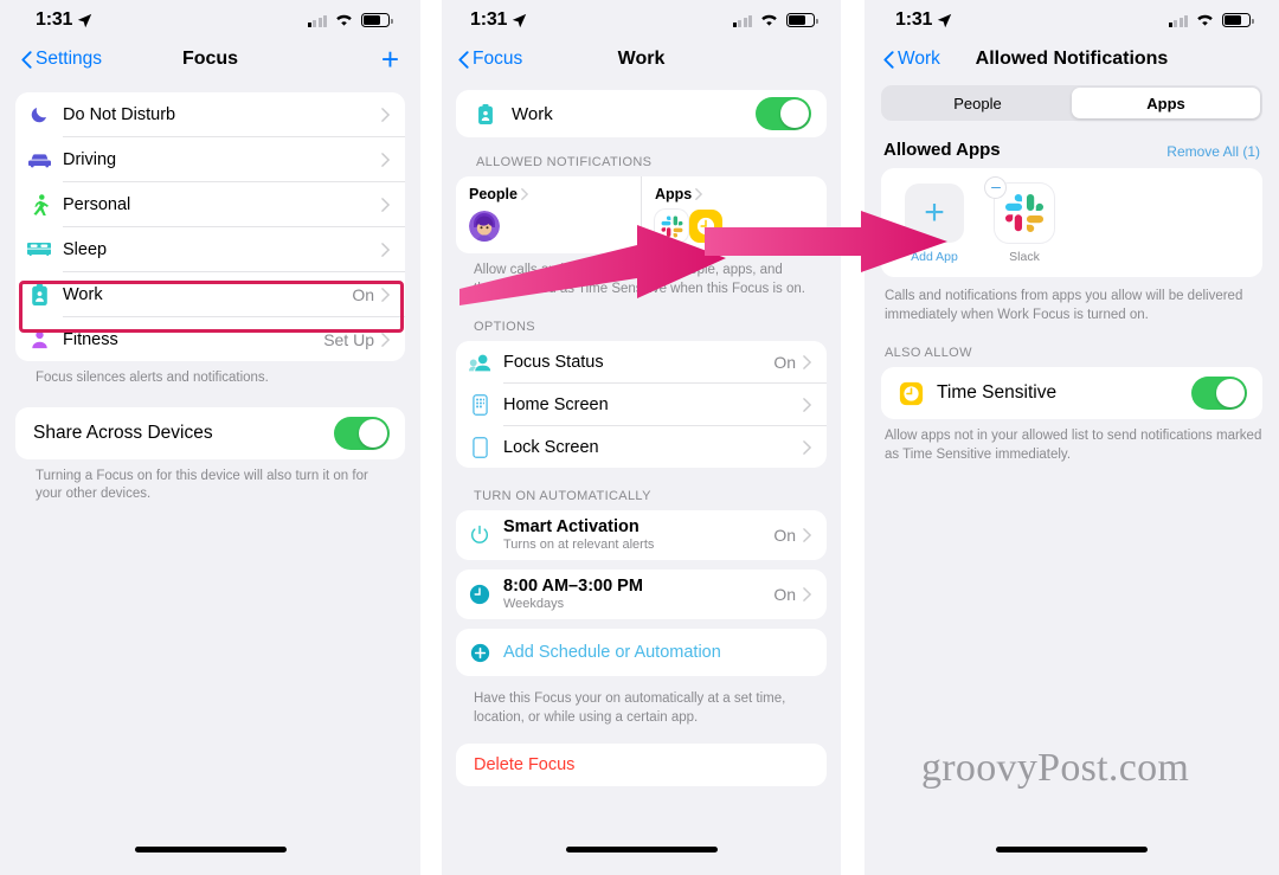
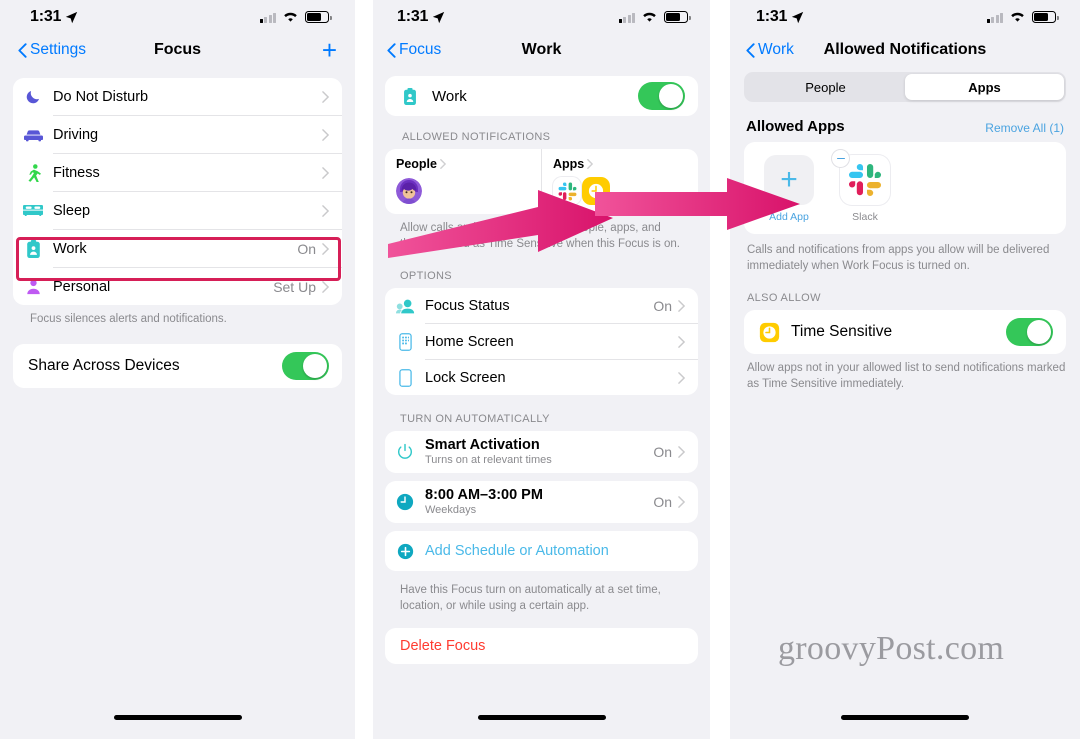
  1:31
  Settings
  Focus
  +
  Do Not Disturb
  Driving
- Personal
+ Fitness
  Sleep
  Work
  On
- Fitness
+ Personal
  Set Up
  Focus silences alerts and notifications.
  Share Across Devices
- Turning a Focus on for this device will also turn it on for your other devices.
  1:31
  Focus
  Work
  Work
  ALLOWED NOTIFICATIONS
  People
  Apps
  OPTIONS
  Focus Status
  On
  Home Screen
  Lock Screen
  TURN ON AUTOMATICALLY
  Smart Activation
- Turns on at relevant alerts
+ Turns on at relevant times
  On
  8:00 AM–3:00 PM
  Weekdays
  On
  Add Schedule or Automation
- Have this Focus your on automatically at a set time, location, or while using a certain app.
+ Have this Focus turn on automatically at a set time, location, or while using a certain app.
  Delete Focus
  1:31
  Work
  Allowed Notifications
  People
  Apps
  Allowed Apps
  Remove All (1)
  +
  Add App
  Slack
  Calls and notifications from apps you allow will be delivered immediately when Work Focus is turned on.
  ALSO ALLOW
  Time Sensitive
  Allow apps not in your allowed list to send notifications marked as Time Sensitive immediately.
  groovyPost.com
